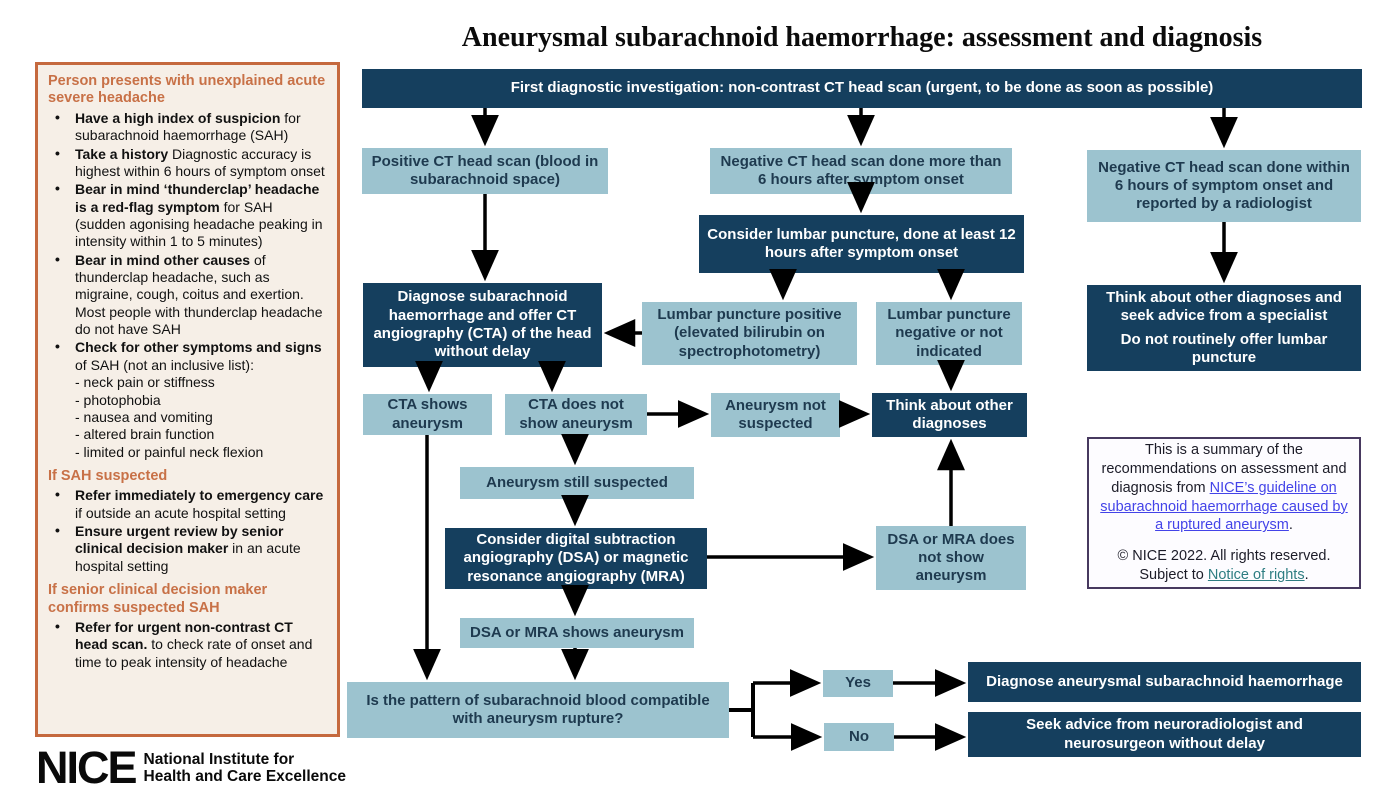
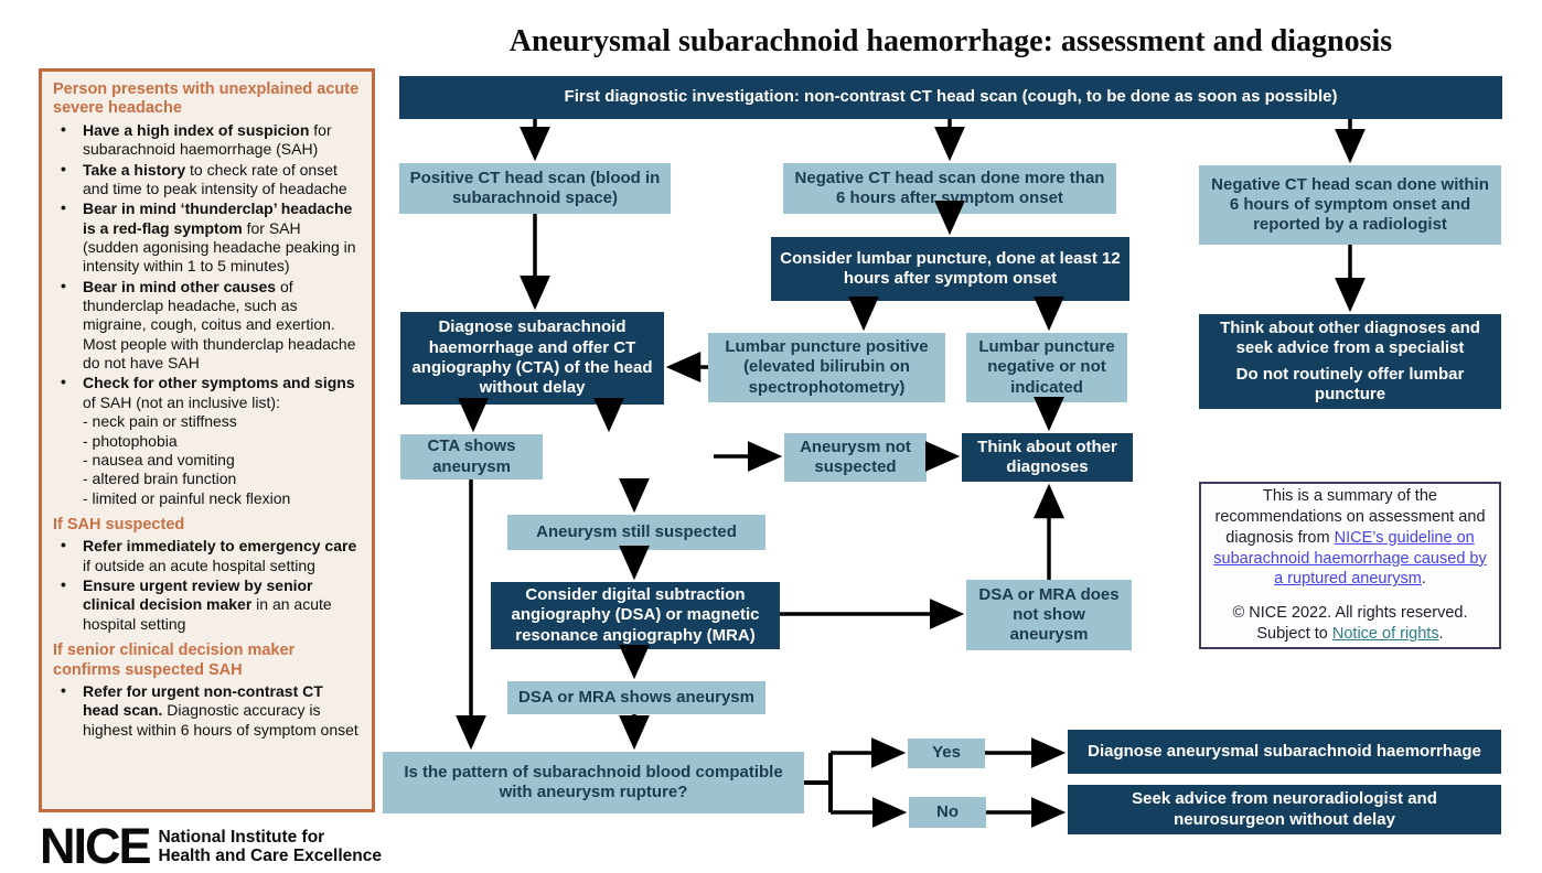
  Person presents with unexplained acute severe headache
  Have a high index of suspicion for subarachnoid haemorrhage (SAH)
- Take a history Diagnostic accuracy is highest within 6 hours of symptom onset
+ Take a history to check rate of onset and time to peak intensity of headache
  Bear in mind ‘thunderclap’ headache is a red-flag symptom for SAH (sudden agonising headache peaking in intensity within 1 to 5 minutes)
  Bear in mind other causes of thunderclap headache, such as migraine, cough, coitus and exertion. Most people with thunderclap headache do not have SAH
  Check for other symptoms and signs of SAH (not an inclusive list):
  - neck pain or stiffness
  - photophobia
  - nausea and vomiting
  - altered brain function
  - limited or painful neck flexion
  If SAH suspected
  Refer immediately to emergency care if outside an acute hospital setting
  Ensure urgent review by senior clinical decision maker in an acute hospital setting
  If senior clinical decision maker confirms suspected SAH
- Refer for urgent non-contrast CT head scan. to check rate of onset and time to peak intensity of headache
+ Refer for urgent non-contrast CT head scan. Diagnostic accuracy is highest within 6 hours of symptom onset
  Aneurysmal subarachnoid haemorrhage: assessment and diagnosis
- First diagnostic investigation: non-contrast CT head scan (urgent, to be done as soon as possible)
+ First diagnostic investigation: non-contrast CT head scan (cough, to be done as soon as possible)
  Positive CT head scan (blood in subarachnoid space)
  Negative CT head scan done more than 6 hours after symptom onset
  Negative CT head scan done within 6 hours of symptom onset and reported by a radiologist
  Consider lumbar puncture, done at least 12 hours after symptom onset
  Diagnose subarachnoid haemorrhage and offer CT angiography (CTA) of the head without delay
  Lumbar puncture positive (elevated bilirubin on spectrophotometry)
  Lumbar puncture negative or not indicated
  Think about other diagnoses and seek advice from a specialist
  Do not routinely offer lumbar puncture
  CTA shows aneurysm
- CTA does not show aneurysm
  Aneurysm not suspected
  Think about other diagnoses
  Aneurysm still suspected
  Consider digital subtraction angiography (DSA) or magnetic resonance angiography (MRA)
  DSA or MRA does not show aneurysm
  DSA or MRA shows aneurysm
  Is the pattern of subarachnoid blood compatible with aneurysm rupture?
  Yes
  No
  Diagnose aneurysmal subarachnoid haemorrhage
  Seek advice from neuroradiologist and neurosurgeon without delay
  This is a summary of the recommendations on assessment and diagnosis from NICE’s guideline on subarachnoid haemorrhage caused by a ruptured aneurysm.
  © NICE 2022. All rights reserved. Subject to Notice of rights.
  NICE
  National Institute for
  Health and Care Excellence
